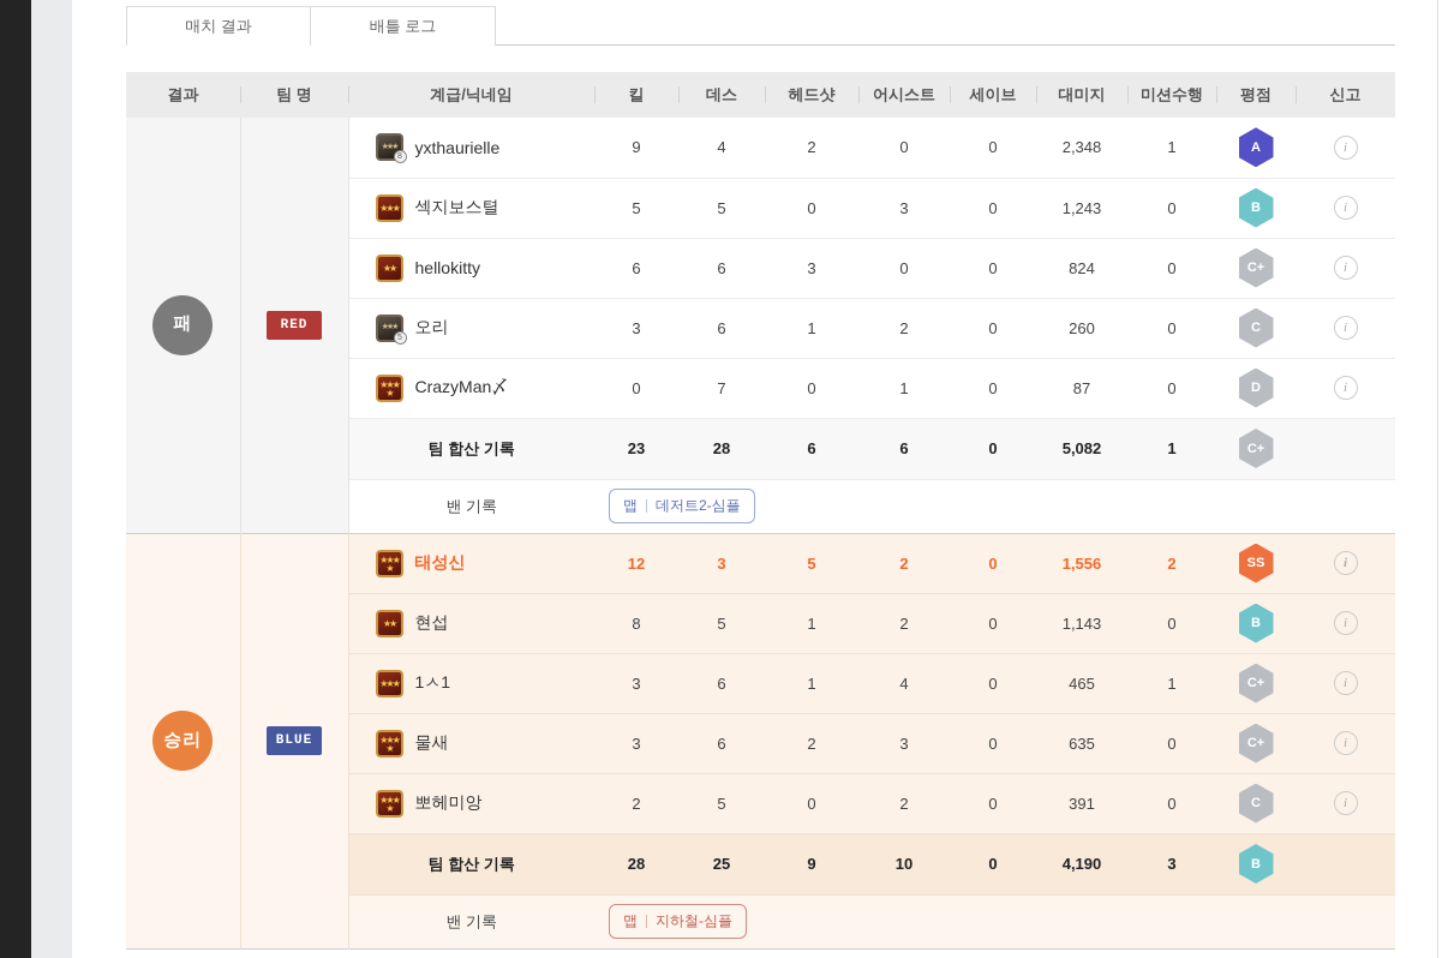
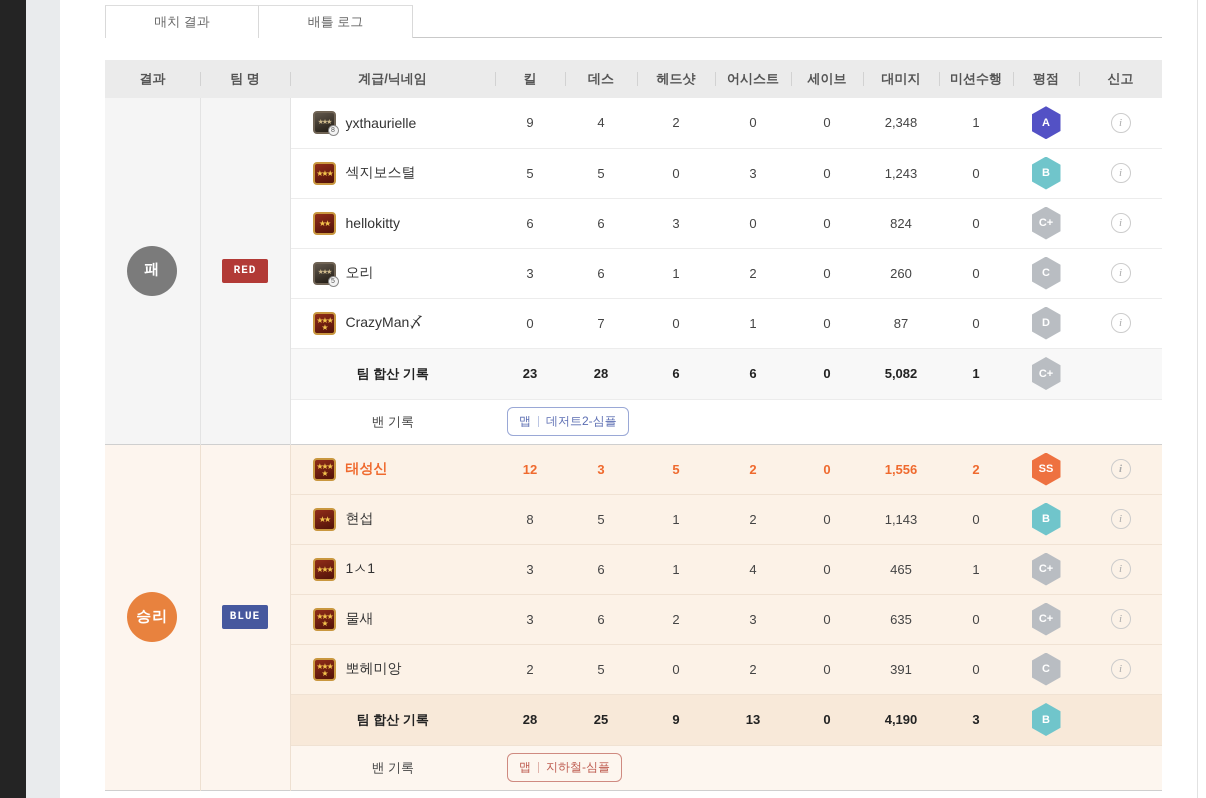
  매치 결과
  배틀 로그
  결과	팀 명	계급/닉네임	킬	데스	헤드샷	어시스트	세이브	대미지	미션수행	평점	신고
  패	RED	yxthaurielle	9	4	2	0	0	2,348	1	A	i
  ★★★ 섹지보스텰	5	5	0	3	0	1,243	0	B	i
  ★★ hellokitty	6	6	3	0	0	824	0	C+	i
  오리	3	6	1	2	0	260	0	C	i
  ★★★★ CrazyMan〆	0	7	0	1	0	87	0	D	i
  팀 합산 기록	23	28	6	6	0	5,082	1	C+
  밴 기록	맵 데저트2-심플
  승리	BLUE	★★★★ 태성신	12	3	5	2	0	1,556	2	SS	i
  ★★ 현섭	8	5	1	2	0	1,143	0	B	i
  ★★★ 1ㅅ1	3	6	1	4	0	465	1	C+	i
  ★★★★ 물새	3	6	2	3	0	635	0	C+	i
  ★★★★ 뽀헤미앙	2	5	0	2	0	391	0	C	i
- 팀 합산 기록	28	25	9	10	0	4,190	3	B
+ 팀 합산 기록	28	25	9	13	0	4,190	3	B
  밴 기록	맵 지하철-심플
